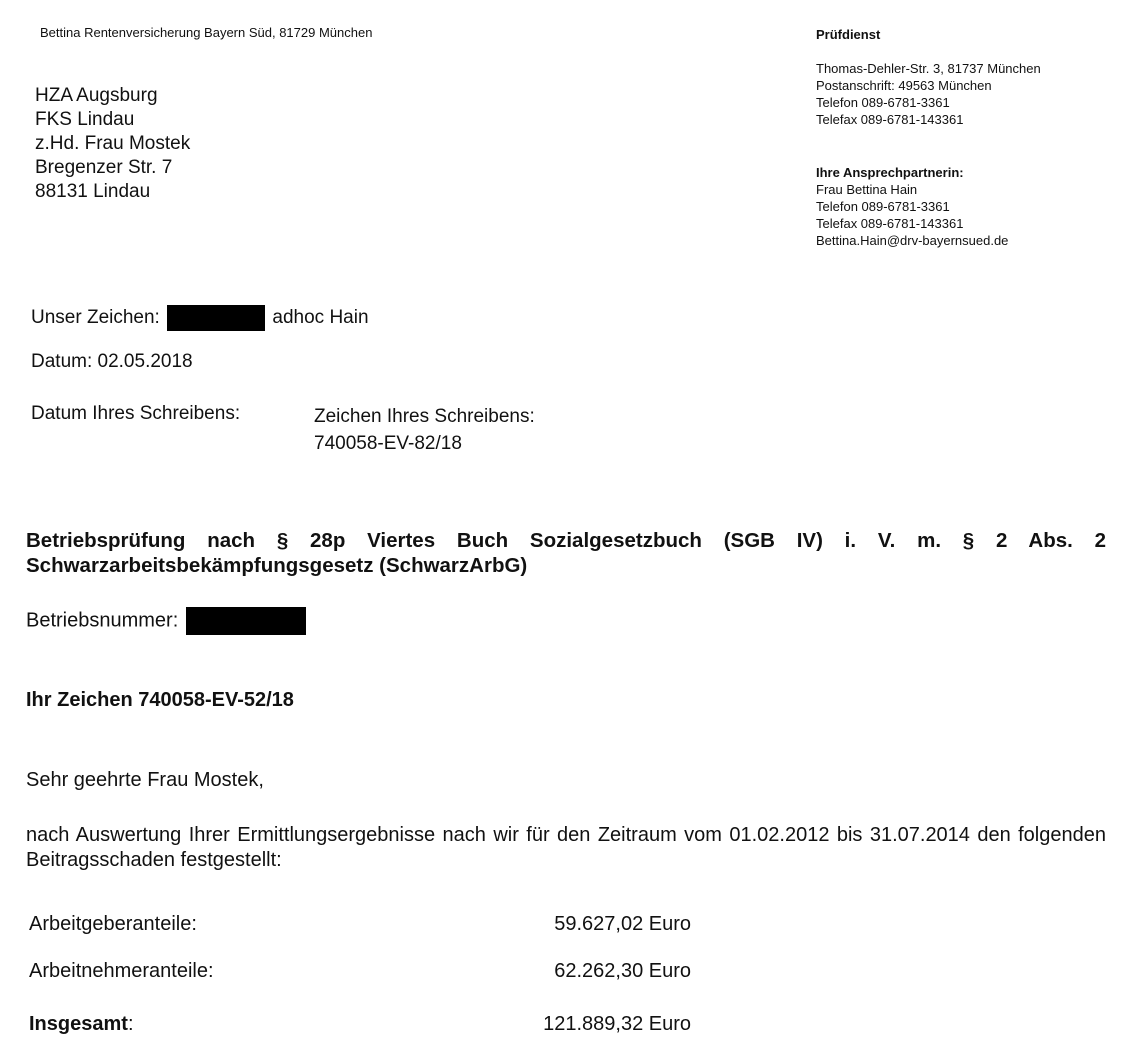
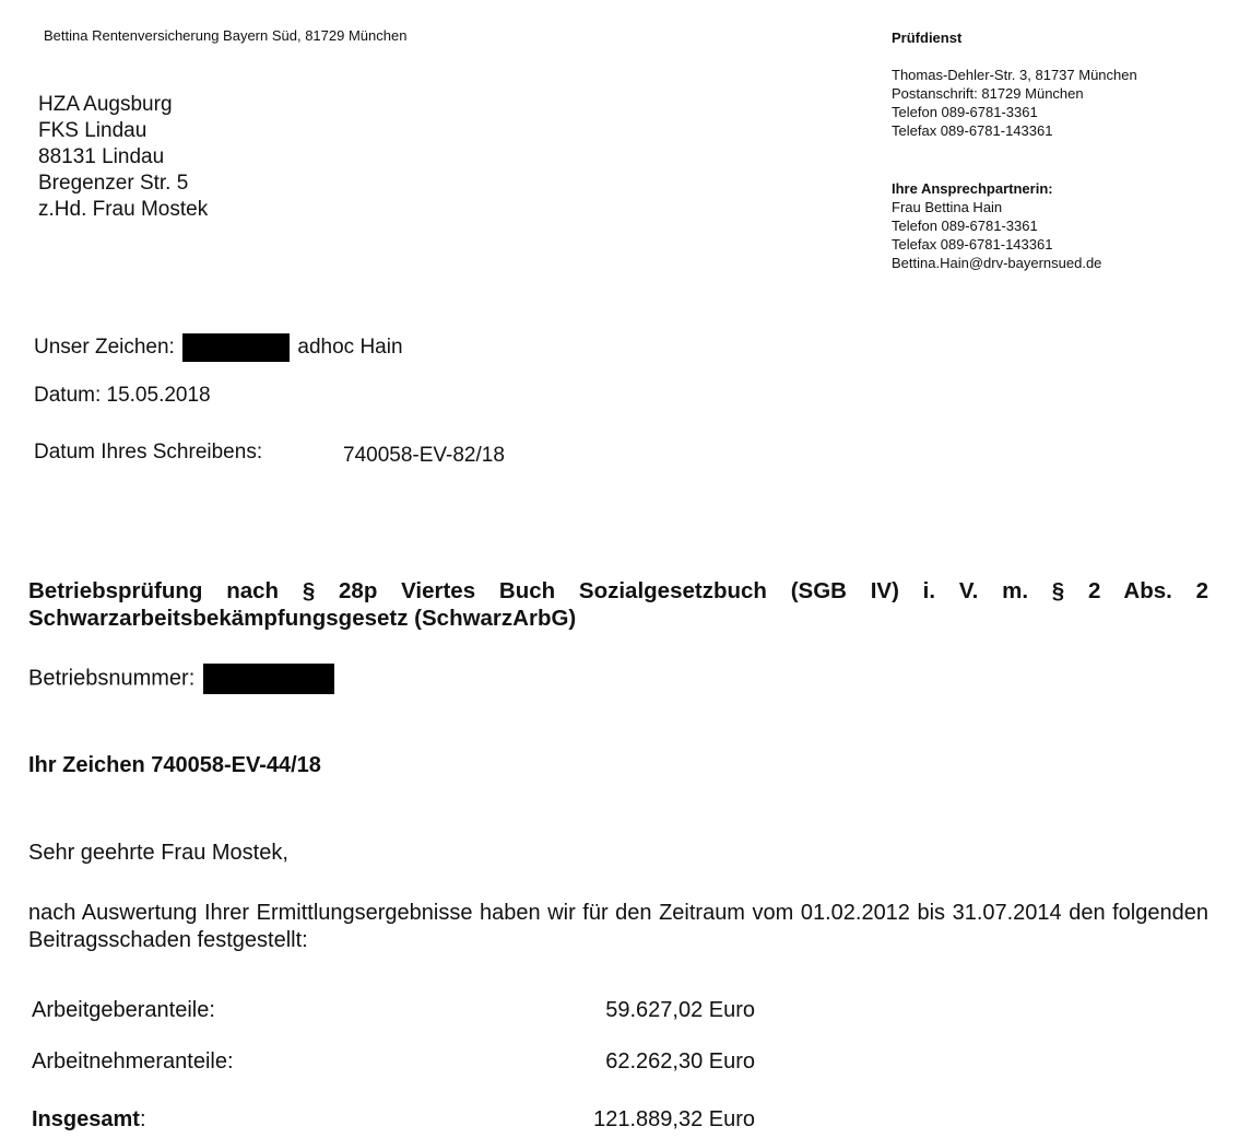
  Bettina Rentenversicherung Bayern Süd, 81729 München
  HZA Augsburg
  FKS Lindau
- z.Hd. Frau Mostek
+ 88131 Lindau
- Bregenzer Str. 7
+ Bregenzer Str. 5
- 88131 Lindau
+ z.Hd. Frau Mostek
  Prüfdienst
  Thomas-Dehler-Str. 3, 81737 München
- Postanschrift: 49563 München
+ Postanschrift: 81729 München
  Telefon 089-6781-3361
  Telefax 089-6781-143361
  Ihre Ansprechpartnerin:
  Frau Bettina Hain
  Telefon 089-6781-3361
  Telefax 089-6781-143361
  Bettina.Hain@drv-bayernsued.de
  Unser Zeichen: adhoc Hain
- Datum: 02.05.2018
+ Datum: 15.05.2018
  Datum Ihres Schreibens:
- Zeichen Ihres Schreibens:
  740058-EV-82/18
  Betriebsprüfung nach § 28p Viertes Buch Sozialgesetzbuch (SGB IV) i. V. m. § 2 Abs. 2 Schwarzarbeitsbekämpfungsgesetz (SchwarzArbG)
  Betriebsnummer:
- Ihr Zeichen 740058-EV-52/18
+ Ihr Zeichen 740058-EV-44/18
  Sehr geehrte Frau Mostek,
- nach Auswertung Ihrer Ermittlungsergebnisse nach wir für den Zeitraum vom 01.02.2012 bis 31.07.2014 den folgenden Beitragsschaden festgestellt:
+ nach Auswertung Ihrer Ermittlungsergebnisse haben wir für den Zeitraum vom 01.02.2012 bis 31.07.2014 den folgenden Beitragsschaden festgestellt:
  Arbeitgeberanteile:
  59.627,02 Euro
  Arbeitnehmeranteile:
  62.262,30 Euro
  Insgesamt:
  121.889,32 Euro
